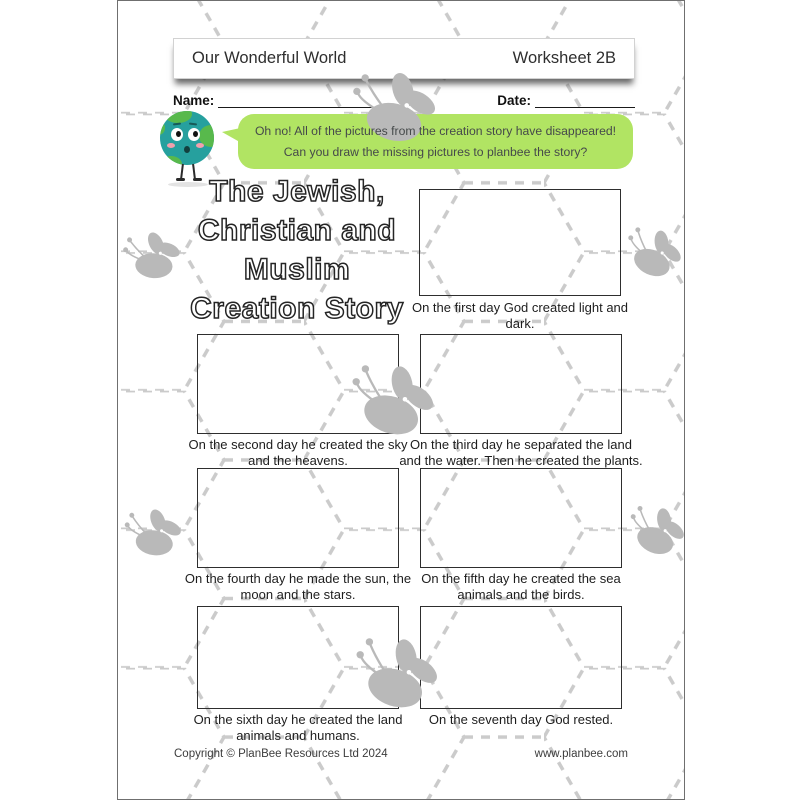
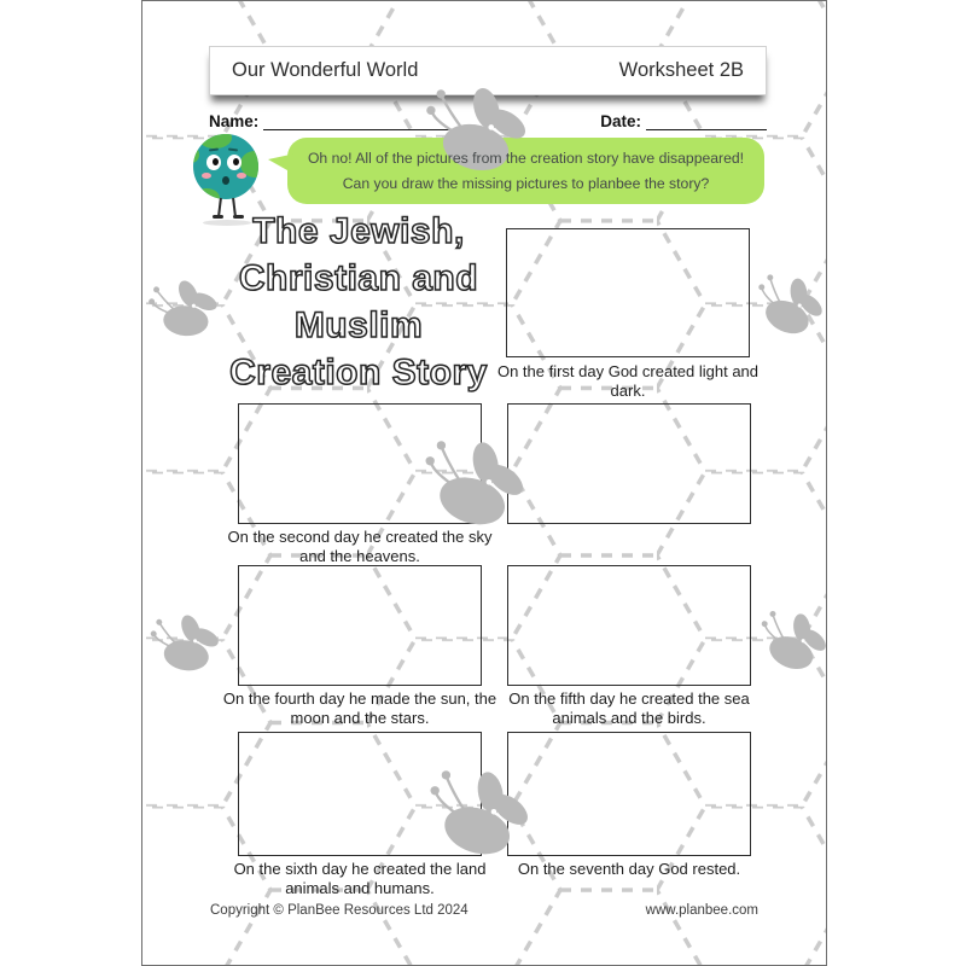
  Our Wonderful World
  Worksheet 2B
  Name:
  Date:
  Oh no! All of the pictures from the creation story have disappeared!
  Can you draw the missing pictures to planbee the story?
  The Jewish,
  Christian and
  Muslim
  Creation Story
  On the first day God created light and
  dark.
  On the second day he created the sky
  and the heavens.
- On the third day he separated the land
- and the water. Then he created the plants.
  On the fourth day he made the sun, the
  moon and the stars.
  On the fifth day he created the sea
  animals and the birds.
  On the sixth day he created the land
  animals and humans.
  On the seventh day God rested.
  Copyright © PlanBee Resources Ltd 2024
  www.planbee.com
